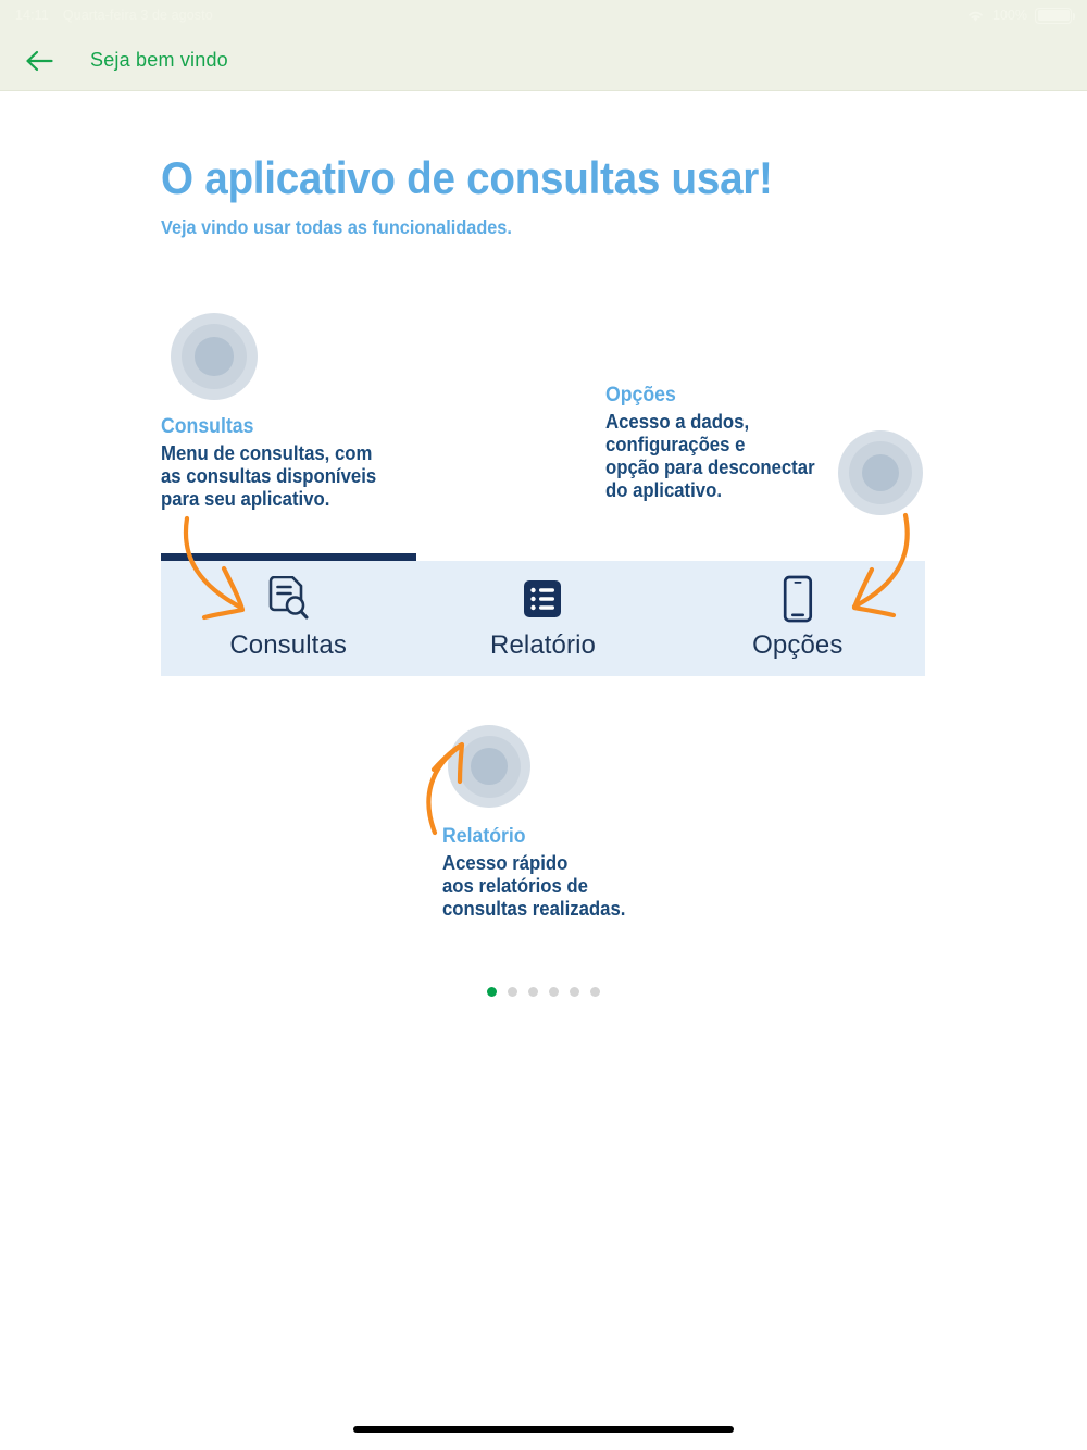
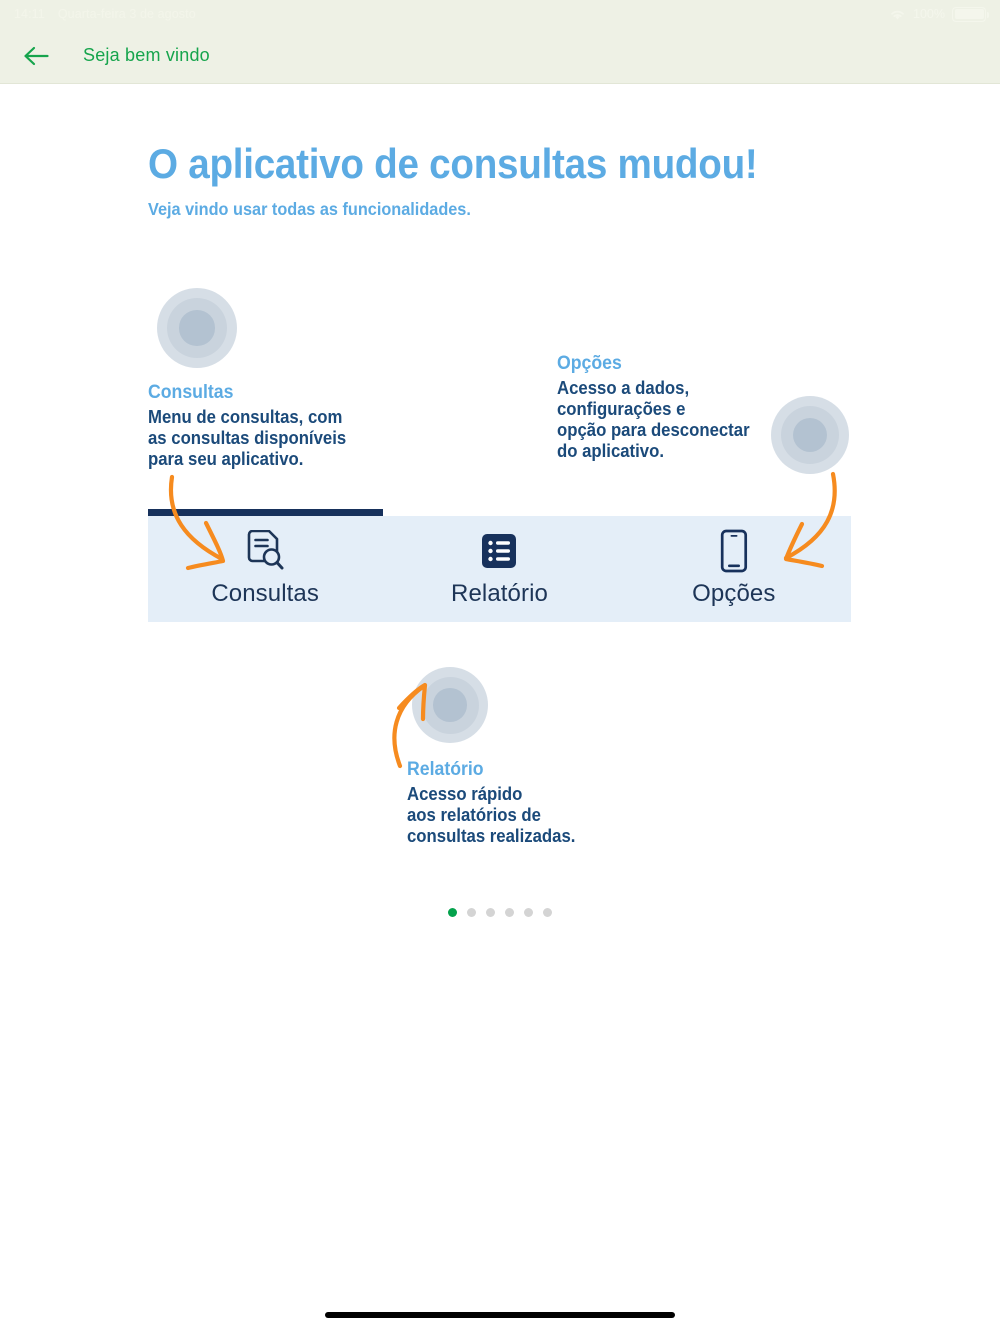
  Seja bem vindo
- O aplicativo de consultas usar!
+ O aplicativo de consultas mudou!
  Veja vindo usar todas as funcionalidades.
  Consultas
  Menu de consultas, com
  as consultas disponíveis
  para seu aplicativo.
  Opções
  Acesso a dados,
  configurações e
  opção para desconectar
  do aplicativo.
  Relatório
  Acesso rápido
  aos relatórios de
  consultas realizadas.
  Consultas
  Relatório
  Opções
